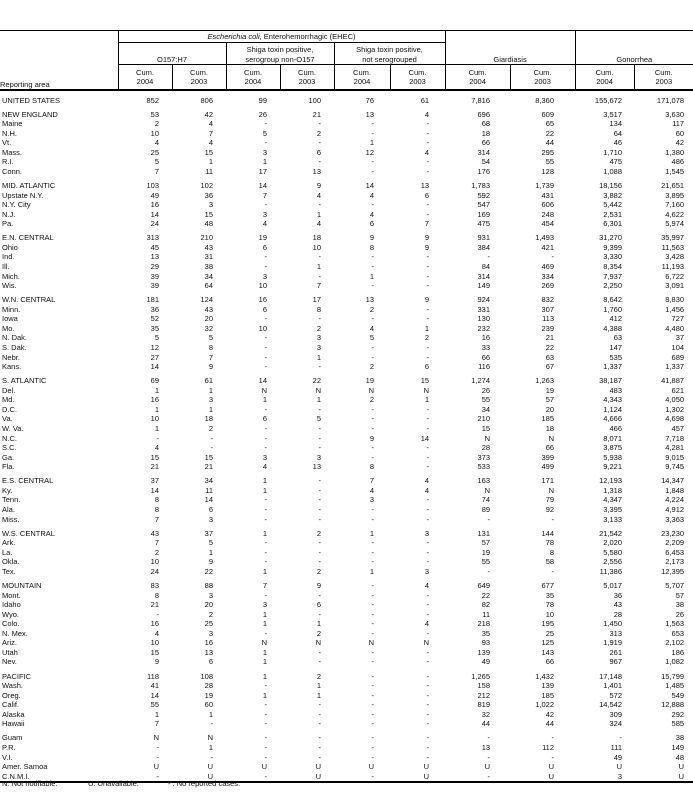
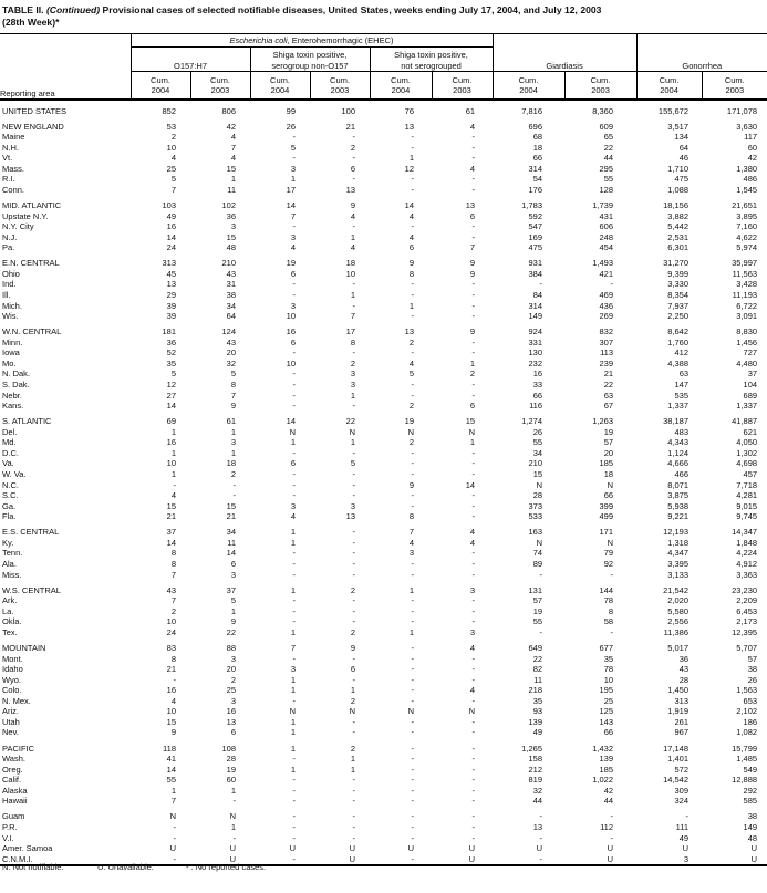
+ TABLE II. (Continued) Provisional cases of selected notifiable diseases, United States, weeks ending July 17, 2004, and July 12, 2003
+ (28th Week)*
  Reporting area	Escherichia coli, Enterohemorrhagic (EHEC)	Giardiasis	Gonorrhea
  O157:H7	Shiga toxin positive, serogroup non-O157	Shiga toxin positive, not serogrouped
  Cum. 2004	Cum. 2003	Cum. 2004	Cum. 2003	Cum. 2004	Cum. 2003	Cum. 2004	Cum. 2003	Cum. 2004	Cum. 2003
  UNITED STATES	852	806	99	100	76	61	7,816	8,360	155,672	171,078
  NEW ENGLAND	53	42	26	21	13	4	696	609	3,517	3,630
  Maine	2	4	-	-	-	-	68	65	134	117
  N.H.	10	7	5	2	-	-	18	22	64	60
  Vt.	4	4	-	-	1	-	66	44	46	42
  Mass.	25	15	3	6	12	4	314	295	1,710	1,380
  R.I.	5	1	1	-	-	-	54	55	475	486
  Conn.	7	11	17	13	-	-	176	128	1,088	1,545
  MID. ATLANTIC	103	102	14	9	14	13	1,783	1,739	18,156	21,651
  Upstate N.Y.	49	36	7	4	4	6	592	431	3,882	3,895
  N.Y. City	16	3	-	-	-	-	547	606	5,442	7,160
  N.J.	14	15	3	1	4	-	169	248	2,531	4,622
  Pa.	24	48	4	4	6	7	475	454	6,301	5,974
  E.N. CENTRAL	313	210	19	18	9	9	931	1,493	31,270	35,997
  Ohio	45	43	6	10	8	9	384	421	9,399	11,563
  Ind.	13	31	-	-	-	-	-	-	3,330	3,428
  Ill.	29	38	-	1	-	-	84	469	8,354	11,193
- Mich.	39	34	3	-	1	-	314	334	7,937	6,722
+ Mich.	39	34	3	-	1	-	314	436	7,937	6,722
  Wis.	39	64	10	7	-	-	149	269	2,250	3,091
  W.N. CENTRAL	181	124	16	17	13	9	924	832	8,642	8,830
  Minn.	36	43	6	8	2	-	331	307	1,760	1,456
  Iowa	52	20	-	-	-	-	130	113	412	727
  Mo.	35	32	10	2	4	1	232	239	4,388	4,480
  N. Dak.	5	5	-	3	5	2	16	21	63	37
  S. Dak.	12	8	-	3	-	-	33	22	147	104
  Nebr.	27	7	-	1	-	-	66	63	535	689
  Kans.	14	9	-	-	2	6	116	67	1,337	1,337
  S. ATLANTIC	69	61	14	22	19	15	1,274	1,263	38,187	41,887
  Del.	1	1	N	N	N	N	26	19	483	621
  Md.	16	3	1	1	2	1	55	57	4,343	4,050
  D.C.	1	1	-	-	-	-	34	20	1,124	1,302
  Va.	10	18	6	5	-	-	210	185	4,666	4,698
  W. Va.	1	2	-	-	-	-	15	18	466	457
  N.C.	-	-	-	-	9	14	N	N	8,071	7,718
  S.C.	4	-	-	-	-	-	28	66	3,875	4,281
  Ga.	15	15	3	3	-	-	373	399	5,938	9,015
  Fla.	21	21	4	13	8	-	533	499	9,221	9,745
  E.S. CENTRAL	37	34	1	-	7	4	163	171	12,193	14,347
  Ky.	14	11	1	-	4	4	N	N	1,318	1,848
  Tenn.	8	14	-	-	3	-	74	79	4,347	4,224
  Ala.	8	6	-	-	-	-	89	92	3,395	4,912
  Miss.	7	3	-	-	-	-	-	-	3,133	3,363
  W.S. CENTRAL	43	37	1	2	1	3	131	144	21,542	23,230
  Ark.	7	5	-	-	-	-	57	78	2,020	2,209
  La.	2	1	-	-	-	-	19	8	5,580	6,453
  Okla.	10	9	-	-	-	-	55	58	2,556	2,173
  Tex.	24	22	1	2	1	3	-	-	11,386	12,395
  MOUNTAIN	83	88	7	9	-	4	649	677	5,017	5,707
  Mont.	8	3	-	-	-	-	22	35	36	57
  Idaho	21	20	3	6	-	-	82	78	43	38
  Wyo.	-	2	1	-	-	-	11	10	28	26
  Colo.	16	25	1	1	-	4	218	195	1,450	1,563
  N. Mex.	4	3	-	2	-	-	35	25	313	653
  Ariz.	10	16	N	N	N	N	93	125	1,919	2,102
  Utah	15	13	1	-	-	-	139	143	261	186
  Nev.	9	6	1	-	-	-	49	66	967	1,082
  PACIFIC	118	108	1	2	-	-	1,265	1,432	17,148	15,799
  Wash.	41	28	-	1	-	-	158	139	1,401	1,485
  Oreg.	14	19	1	1	-	-	212	185	572	549
  Calif.	55	60	-	-	-	-	819	1,022	14,542	12,888
  Alaska	1	1	-	-	-	-	32	42	309	292
  Hawaii	7	-	-	-	-	-	44	44	324	585
  Guam	N	N	-	-	-	-	-	-	-	38
  P.R.	-	1	-	-	-	-	13	112	111	149
  V.I.	-	-	-	-	-	-	-	-	49	48
  Amer. Samoa	U	U	U	U	U	U	U	U	U	U
  C.N.M.I.	-	U	-	U	-	U	-	U	3	U
  N: Not notifiable. U: Unavailable. - : No reported cases.
